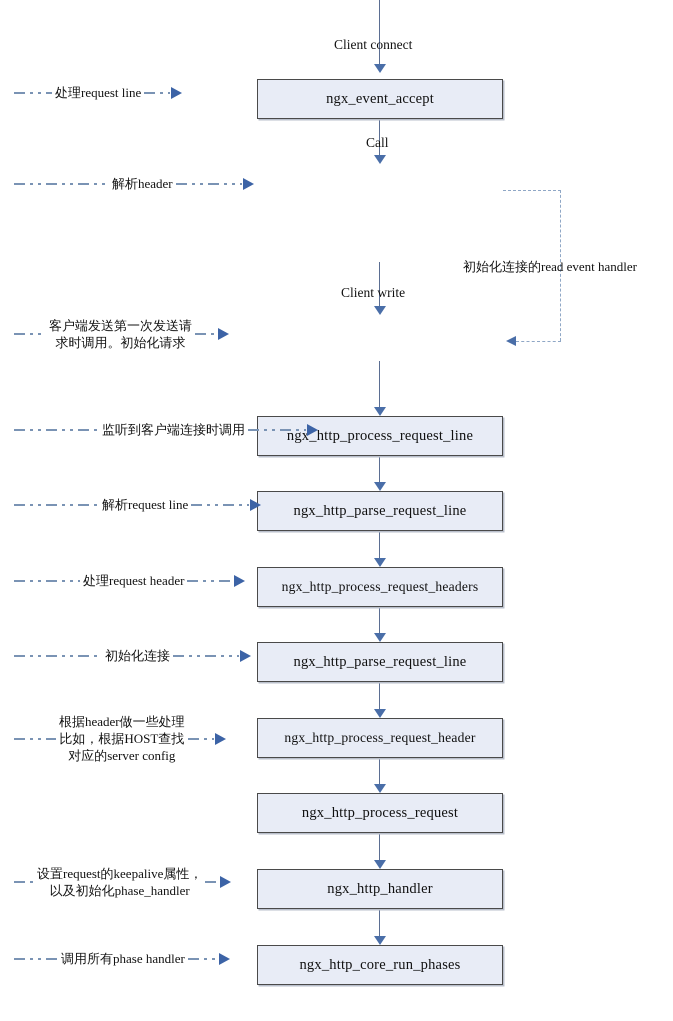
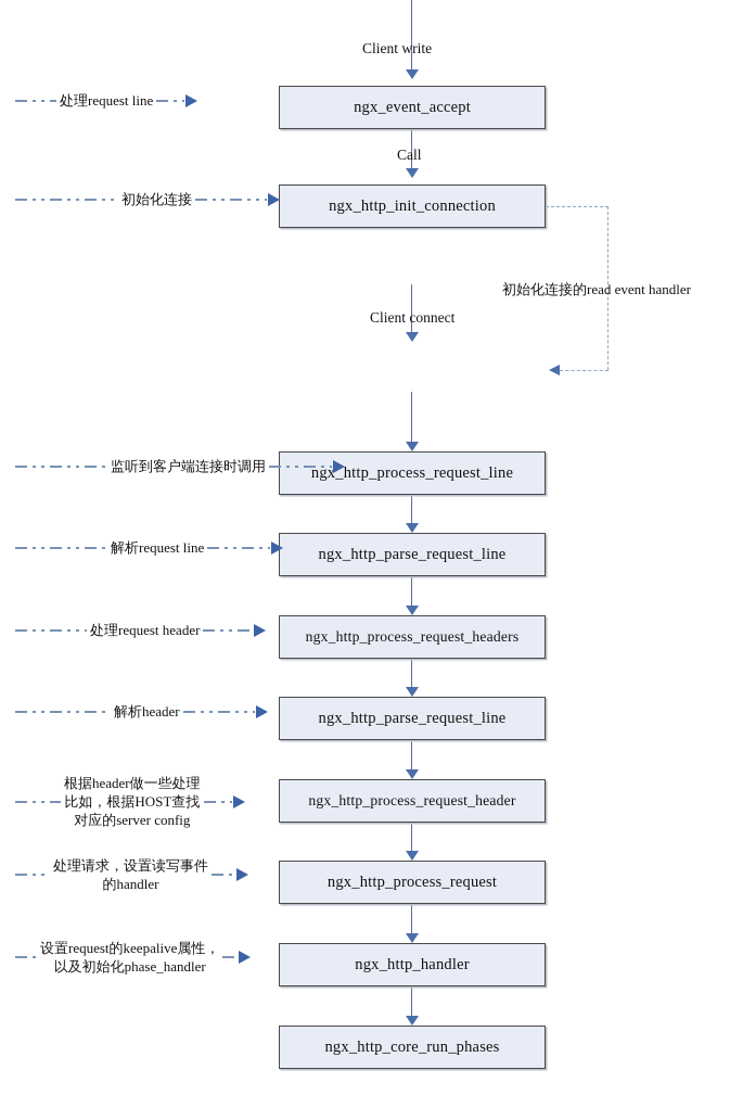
- Client connect
+ Client write
  Call
- Client write
+ Client connect
  初始化连接的read event handler
  ngx_event_accept
+ ngx_http_init_connection
  ngx_http_process_request_line
  ngx_http_parse_request_line
  ngx_http_process_request_headers
  ngx_http_parse_request_line
  ngx_http_process_request_header
  ngx_http_process_request
  ngx_http_handler
  ngx_http_core_run_phases
  处理request line
- 解析header
+ 初始化连接
- 客户端发送第一次发送请
- 求时调用。初始化请求
  监听到客户端连接时调用
  解析request line
  处理request header
- 初始化连接
+ 解析header
  根据header做一些处理
  比如，根据HOST查找
  对应的server config
+ 处理请求，设置读写事件
+ 的handler
  设置request的keepalive属性，
  以及初始化phase_handler
- 调用所有phase handler
